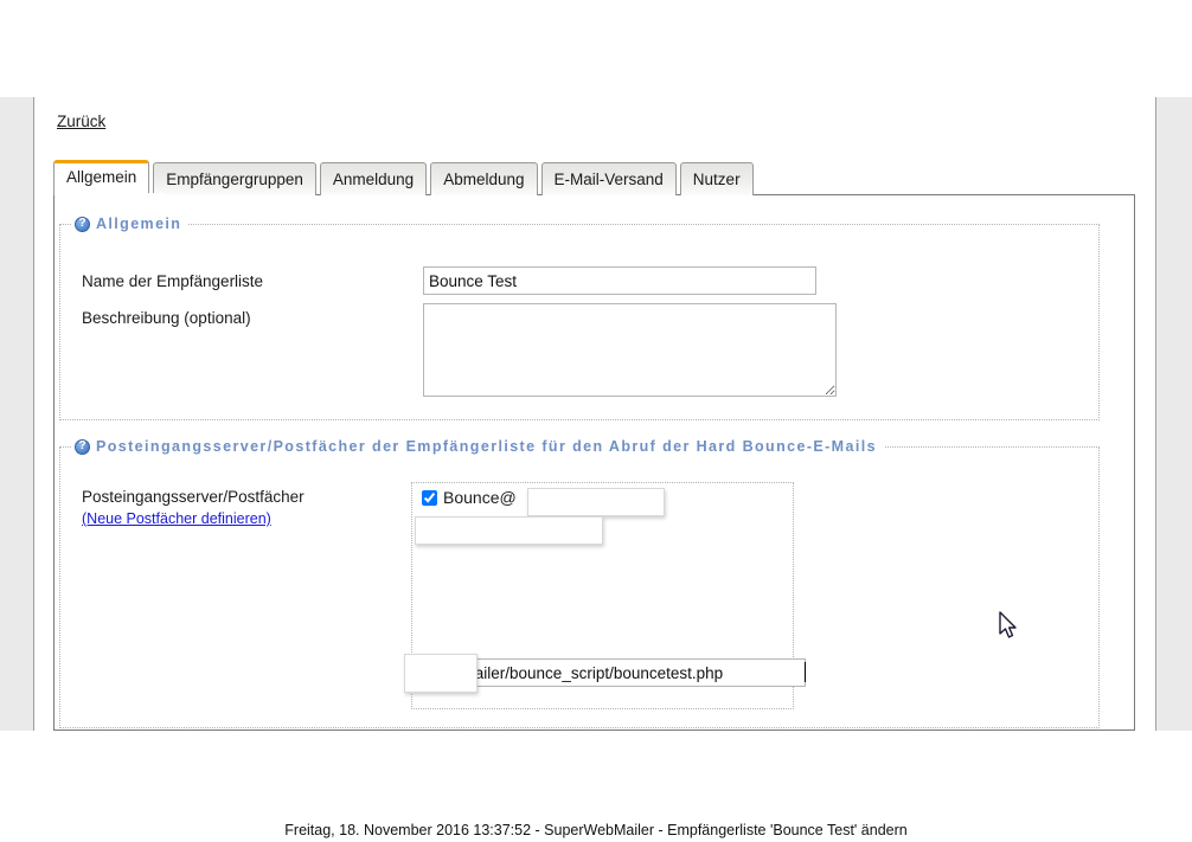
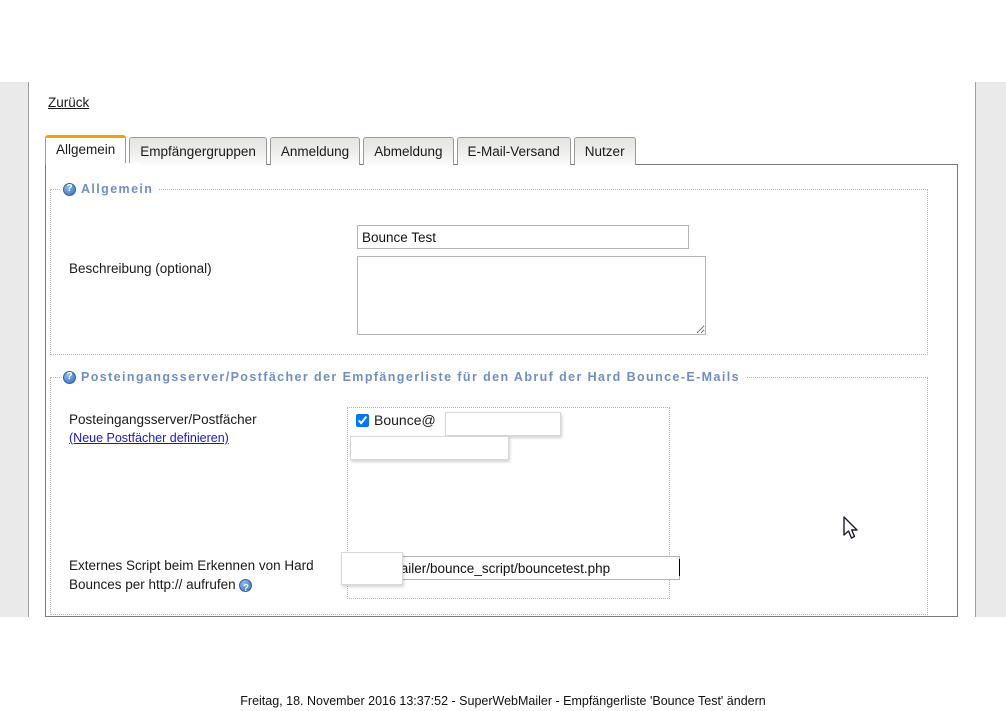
  Zurück
  Allgemein
  Empfängergruppen
  Anmeldung
  Abmeldung
  E-Mail-Versand
  Nutzer
  Allgemein
- Name der Empfängerliste
  Bounce Test
  Beschreibung (optional)
  Posteingangsserver/Postfächer der Empfängerliste für den Abruf der Hard Bounce-E-Mails
  Posteingangsserver/Postfächer
  (Neue Postfächer definieren)
  Bounce@
+ Externes Script beim Erkennen von Hard
+ Bounces per http:// aufrufen
  ailer/bounce_script/bouncetest.php
  Freitag, 18. November 2016 13:37:52 - SuperWebMailer - Empfängerliste 'Bounce Test' ändern
